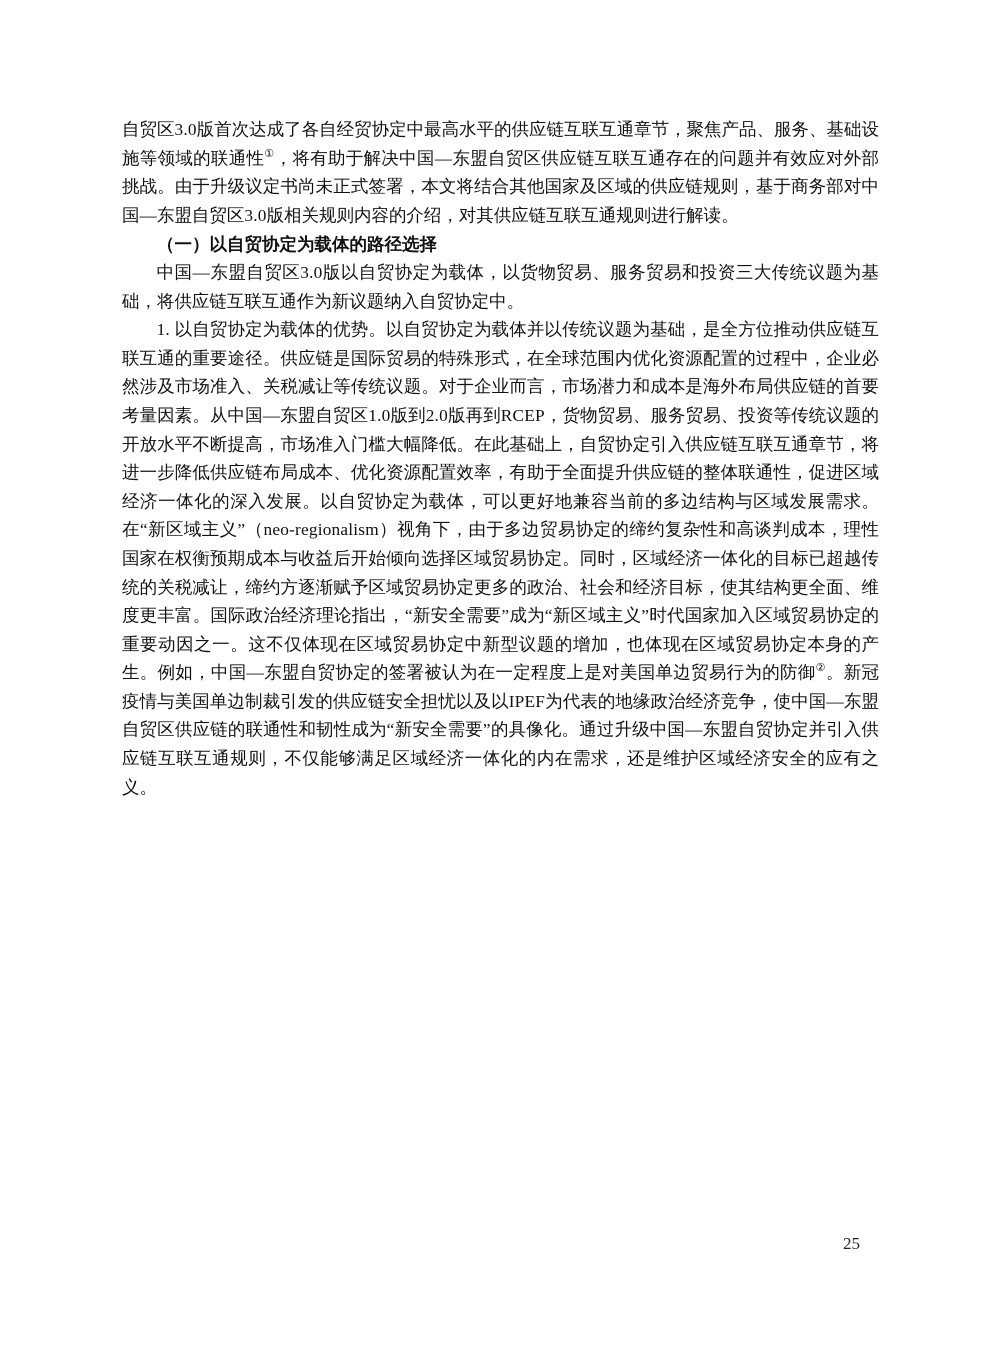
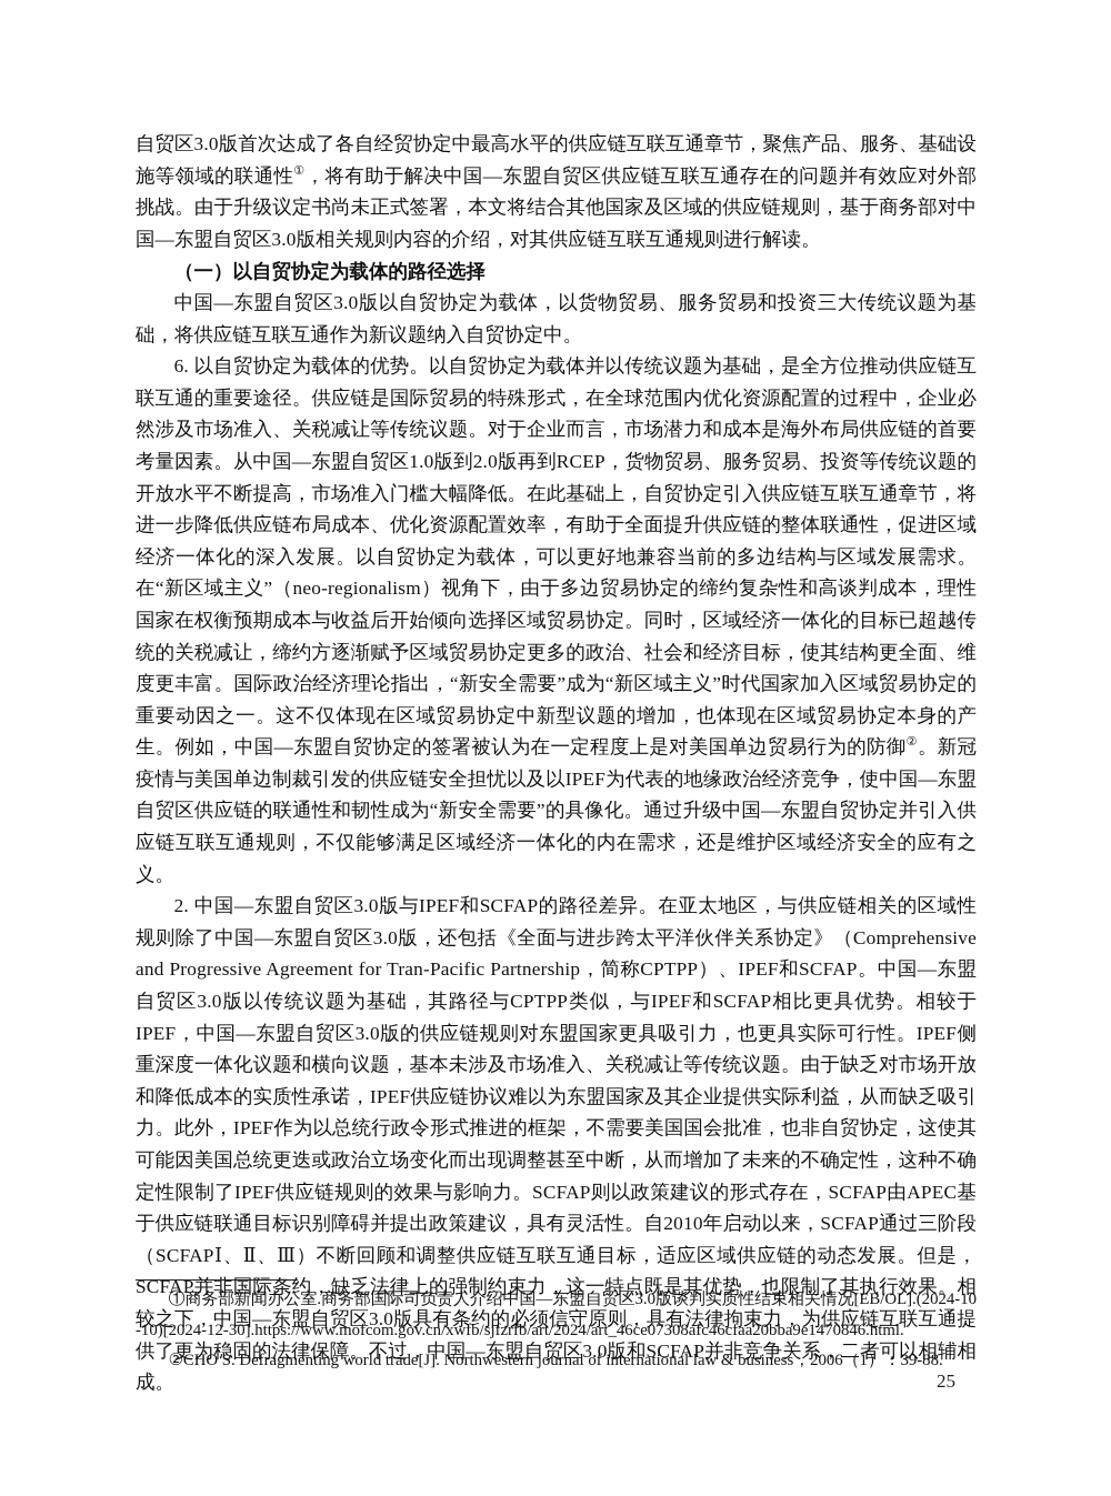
  自贸区3.0版首次达成了各自经贸协定中最高水平的供应链互联互通章节，聚焦产品、服务、基础设施等领域的联通性①，将有助于解决中国—东盟自贸区供应链互联互通存在的问题并有效应对外部挑战。由于升级议定书尚未正式签署，本文将结合其他国家及区域的供应链规则，基于商务部对中国—东盟自贸区3.0版相关规则内容的介绍，对其供应链互联互通规则进行解读。
  （一）以自贸协定为载体的路径选择
  中国—东盟自贸区3.0版以自贸协定为载体，以货物贸易、服务贸易和投资三大传统议题为基础，将供应链互联互通作为新议题纳入自贸协定中。
- 1. 以自贸协定为载体的优势。以自贸协定为载体并以传统议题为基础，是全方位推动供应链互联互通的重要途径。供应链是国际贸易的特殊形式，在全球范围内优化资源配置的过程中，企业必然涉及市场准入、关税减让等传统议题。对于企业而言，市场潜力和成本是海外布局供应链的首要考量因素。从中国—东盟自贸区1.0版到2.0版再到RCEP，货物贸易、服务贸易、投资等传统议题的开放水平不断提高，市场准入门槛大幅降低。在此基础上，自贸协定引入供应链互联互通章节，将进一步降低供应链布局成本、优化资源配置效率，有助于全面提升供应链的整体联通性，促进区域经济一体化的深入发展。以自贸协定为载体，可以更好地兼容当前的多边结构与区域发展需求。在“新区域主义”（neo-regionalism）视角下，由于多边贸易协定的缔约复杂性和高谈判成本，理性国家在权衡预期成本与收益后开始倾向选择区域贸易协定。同时，区域经济一体化的目标已超越传统的关税减让，缔约方逐渐赋予区域贸易协定更多的政治、社会和经济目标，使其结构更全面、维度更丰富。国际政治经济理论指出，“新安全需要”成为“新区域主义”时代国家加入区域贸易协定的重要动因之一。这不仅体现在区域贸易协定中新型议题的增加，也体现在区域贸易协定本身的产生。例如，中国—东盟自贸协定的签署被认为在一定程度上是对美国单边贸易行为的防御②。新冠疫情与美国单边制裁引发的供应链安全担忧以及以IPEF为代表的地缘政治经济竞争，使中国—东盟自贸区供应链的联通性和韧性成为“新安全需要”的具像化。通过升级中国—东盟自贸协定并引入供应链互联互通规则，不仅能够满足区域经济一体化的内在需求，还是维护区域经济安全的应有之义。
+ 6. 以自贸协定为载体的优势。以自贸协定为载体并以传统议题为基础，是全方位推动供应链互联互通的重要途径。供应链是国际贸易的特殊形式，在全球范围内优化资源配置的过程中，企业必然涉及市场准入、关税减让等传统议题。对于企业而言，市场潜力和成本是海外布局供应链的首要考量因素。从中国—东盟自贸区1.0版到2.0版再到RCEP，货物贸易、服务贸易、投资等传统议题的开放水平不断提高，市场准入门槛大幅降低。在此基础上，自贸协定引入供应链互联互通章节，将进一步降低供应链布局成本、优化资源配置效率，有助于全面提升供应链的整体联通性，促进区域经济一体化的深入发展。以自贸协定为载体，可以更好地兼容当前的多边结构与区域发展需求。在“新区域主义”（neo-regionalism）视角下，由于多边贸易协定的缔约复杂性和高谈判成本，理性国家在权衡预期成本与收益后开始倾向选择区域贸易协定。同时，区域经济一体化的目标已超越传统的关税减让，缔约方逐渐赋予区域贸易协定更多的政治、社会和经济目标，使其结构更全面、维度更丰富。国际政治经济理论指出，“新安全需要”成为“新区域主义”时代国家加入区域贸易协定的重要动因之一。这不仅体现在区域贸易协定中新型议题的增加，也体现在区域贸易协定本身的产生。例如，中国—东盟自贸协定的签署被认为在一定程度上是对美国单边贸易行为的防御②。新冠疫情与美国单边制裁引发的供应链安全担忧以及以IPEF为代表的地缘政治经济竞争，使中国—东盟自贸区供应链的联通性和韧性成为“新安全需要”的具像化。通过升级中国—东盟自贸协定并引入供应链互联互通规则，不仅能够满足区域经济一体化的内在需求，还是维护区域经济安全的应有之义。
+ 2. 中国—东盟自贸区3.0版与IPEF和SCFAP的路径差异。在亚太地区，与供应链相关的区域性规则除了中国—东盟自贸区3.0版，还包括《全面与进步跨太平洋伙伴关系协定》（Comprehensive and Progressive Agreement for Tran-Pacific Partnership，简称CPTPP）、IPEF和SCFAP。中国—东盟自贸区3.0版以传统议题为基础，其路径与CPTPP类似，与IPEF和SCFAP相比更具优势。相较于IPEF，中国—东盟自贸区3.0版的供应链规则对东盟国家更具吸引力，也更具实际可行性。IPEF侧重深度一体化议题和横向议题，基本未涉及市场准入、关税减让等传统议题。由于缺乏对市场开放和降低成本的实质性承诺，IPEF供应链协议难以为东盟国家及其企业提供实际利益，从而缺乏吸引力。此外，IPEF作为以总统行政令形式推进的框架，不需要美国国会批准，也非自贸协定，这使其可能因美国总统更迭或政治立场变化而出现调整甚至中断，从而增加了未来的不确定性，这种不确定性限制了IPEF供应链规则的效果与影响力。SCFAP则以政策建议的形式存在，SCFAP由APEC基于供应链联通目标识别障碍并提出政策建议，具有灵活性。自2010年启动以来，SCFAP通过三阶段（SCFAPⅠ、Ⅱ、Ⅲ）不断回顾和调整供应链互联互通目标，适应区域供应链的动态发展。但是，SCFAP并非国际条约，缺乏法律上的强制约束力，这一特点既是其优势，也限制了其执行效果。相较之下，中国—东盟自贸区3.0版具有条约的必须信守原则，具有法律拘束力，为供应链互联互通提供了更为稳固的法律保障。不过，中国—东盟自贸区3.0版和SCFAP并非竞争关系，二者可以相辅相成。
+ ①商务部新闻办公室.商务部国际司负责人介绍中国—东盟自贸区3.0版谈判实质性结束相关情况[EB/OL].(2024-10-10)[2024-12-30].https://www.mofcom.gov.cn/xwfb/sjfzrfb/art/2024/art_46ce07308afc46cfaa20bba9e1470846.html.
+ ②CHO S. Defragmenting world trade[J]. Northwestern journal of international law & business，2006（1）：39-88.
  25
